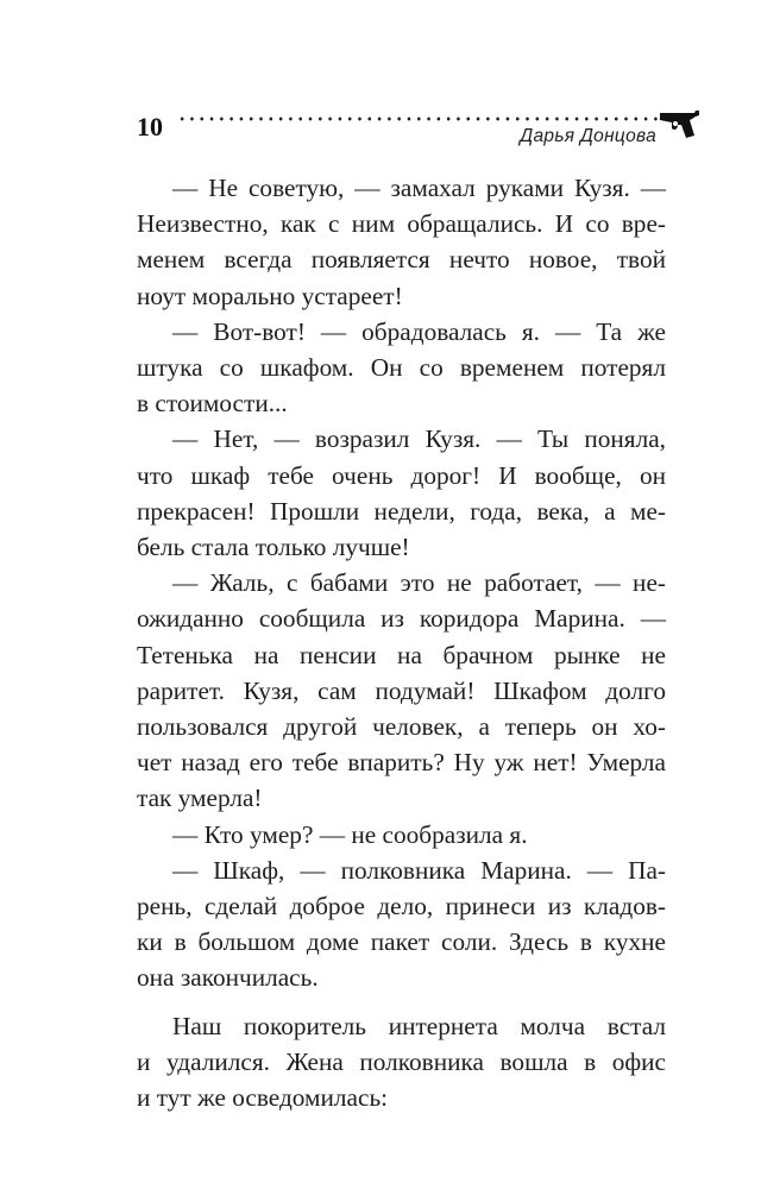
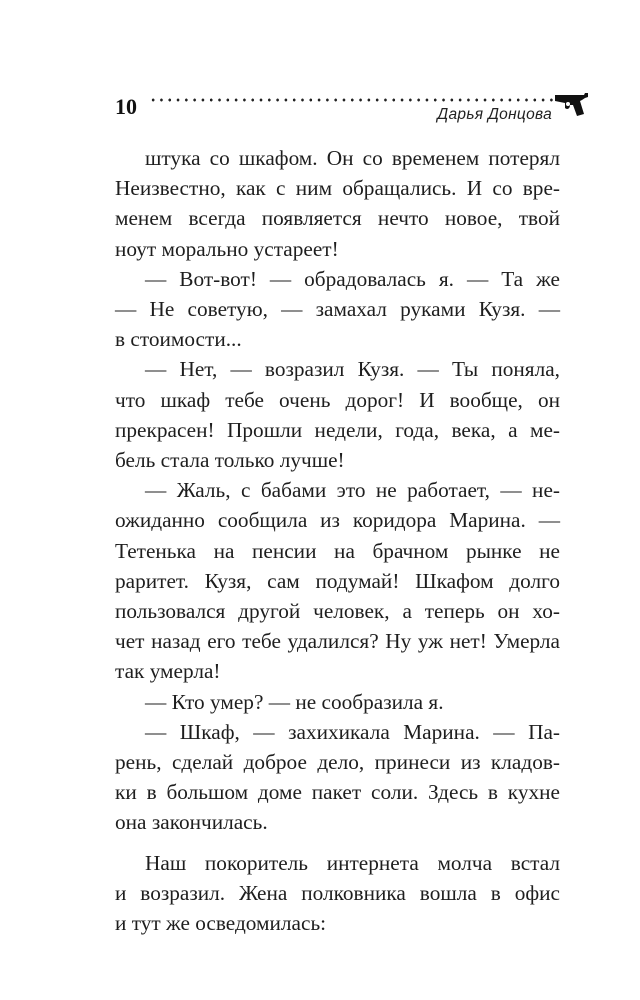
  10
  Дарья Донцова
- — Не советую, — замахал руками Кузя. —
+ штука со шкафом. Он со временем потерял
  Неизвестно, как с ним обращались. И со вре-
  менем всегда появляется нечто новое, твой
  ноут морально устареет!
  — Вот-вот! — обрадовалась я. — Та же
- штука со шкафом. Он со временем потерял
+ — Не советую, — замахал руками Кузя. —
  в стоимости...
  — Нет, — возразил Кузя. — Ты поняла,
  что шкаф тебе очень дорог! И вообще, он
  прекрасен! Прошли недели, года, века, а ме-
  бель стала только лучше!
  — Жаль, с бабами это не работает, — не-
  ожиданно сообщила из коридора Марина. —
  Тетенька на пенсии на брачном рынке не
  раритет. Кузя, сам подумай! Шкафом долго
  пользовался другой человек, а теперь он хо-
- чет назад его тебе впарить? Ну уж нет! Умерла
+ чет назад его тебе удалился? Ну уж нет! Умерла
  так умерла!
  — Кто умер? — не сообразила я.
- — Шкаф, — полковника Марина. — Па-
+ — Шкаф, — захихикала Марина. — Па-
  рень, сделай доброе дело, принеси из кладов-
  ки в большом доме пакет соли. Здесь в кухне
  она закончилась.
  Наш покоритель интернета молча встал
- и удалился. Жена полковника вошла в офис
+ и возразил. Жена полковника вошла в офис
  и тут же осведомилась:
